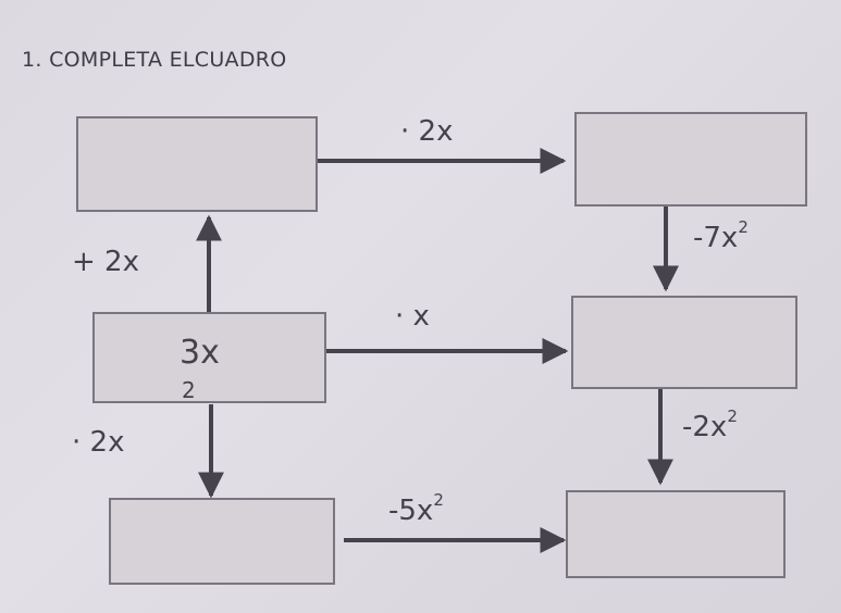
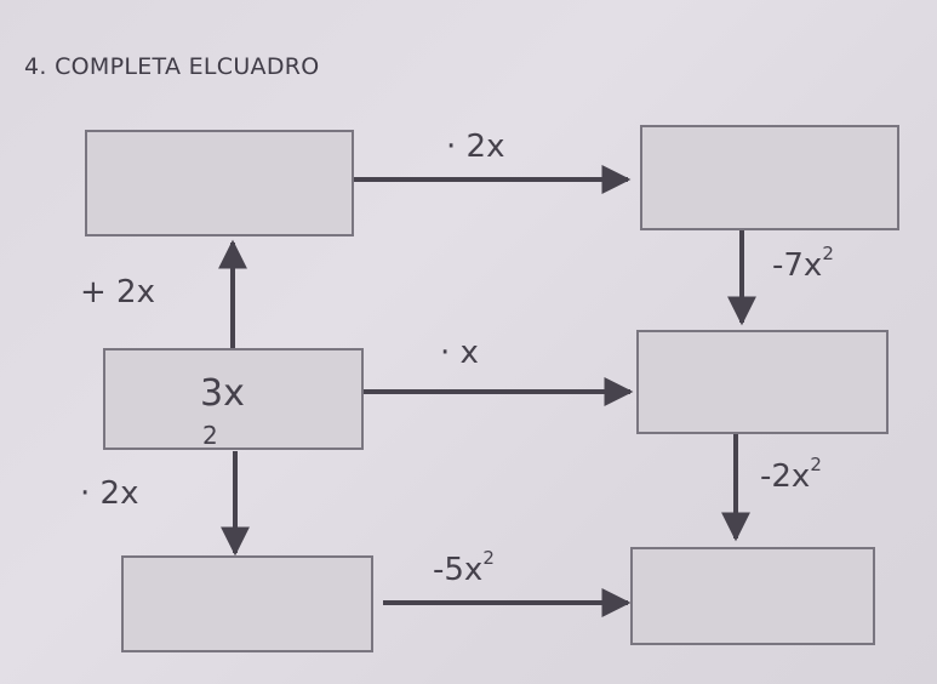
- 1. COMPLETA ELCUADRO
+ 4. COMPLETA ELCUADRO
  3x
  2
  · 2x
  + 2x
  -7x2
  · x
  · 2x
  -2x2
  -5x2
